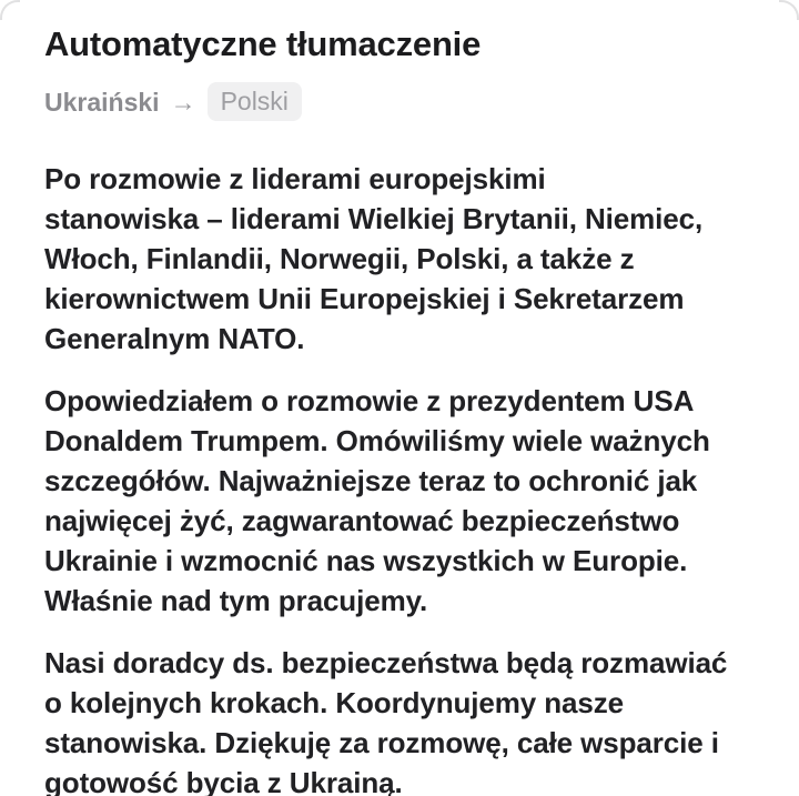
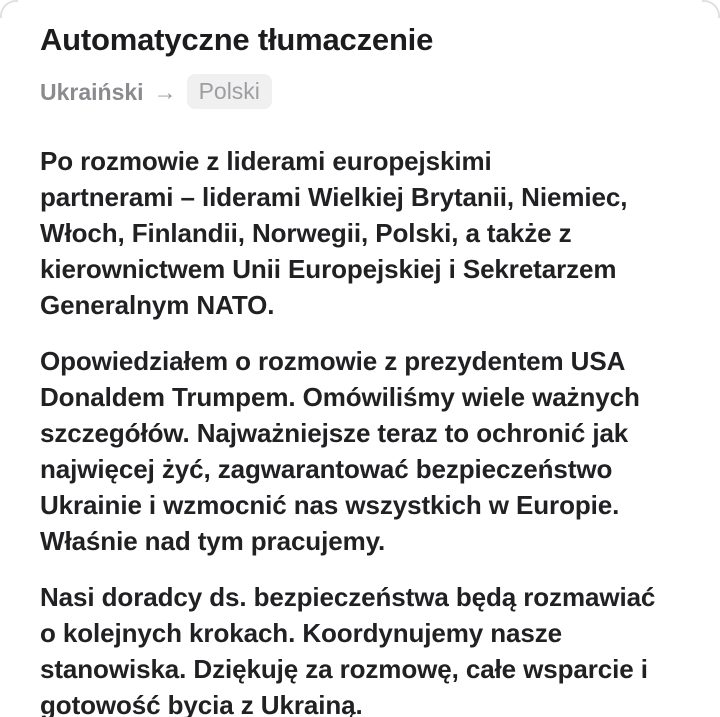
  Automatyczne tłumaczenie
  Ukraiński
  →
  Polski
  Po rozmowie z liderami europejskimi
- stanowiska – liderami Wielkiej Brytanii, Niemiec,
+ partnerami – liderami Wielkiej Brytanii, Niemiec,
  Włoch, Finlandii, Norwegii, Polski, a także z
  kierownictwem Unii Europejskiej i Sekretarzem
  Generalnym NATO.
  Opowiedziałem o rozmowie z prezydentem USA
  Donaldem Trumpem. Omówiliśmy wiele ważnych
  szczegółów. Najważniejsze teraz to ochronić jak
  najwięcej żyć, zagwarantować bezpieczeństwo
  Ukrainie i wzmocnić nas wszystkich w Europie.
  Właśnie nad tym pracujemy.
  Nasi doradcy ds. bezpieczeństwa będą rozmawiać
  o kolejnych krokach. Koordynujemy nasze
  stanowiska. Dziękuję za rozmowę, całe wsparcie i
  gotowość bycia z Ukrainą.
